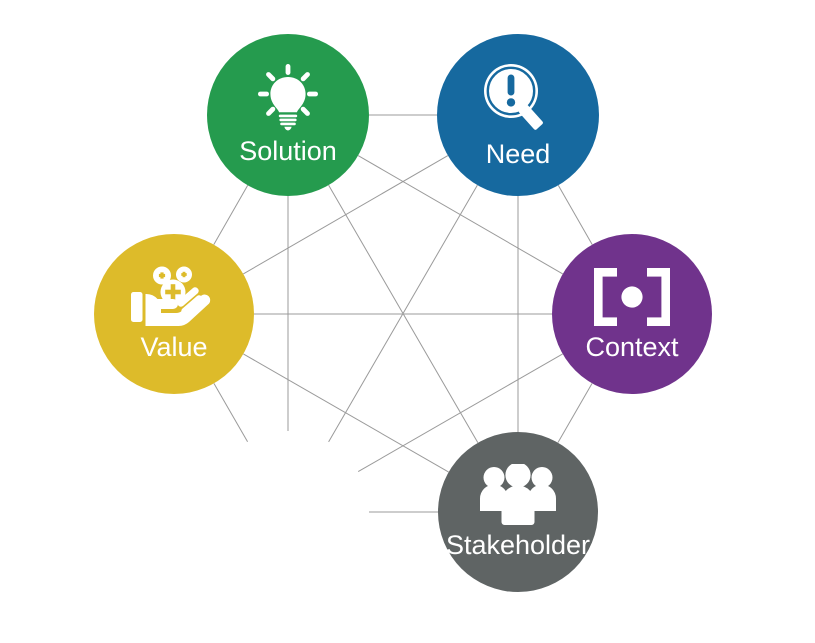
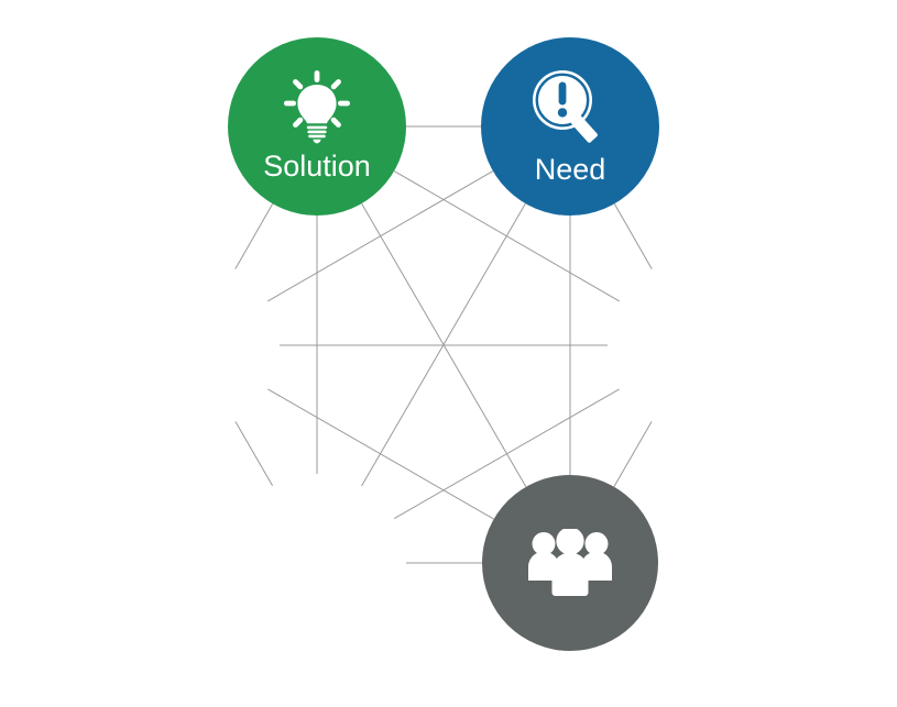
  Solution
  Need
- Context
- Stakeholder
- Value
